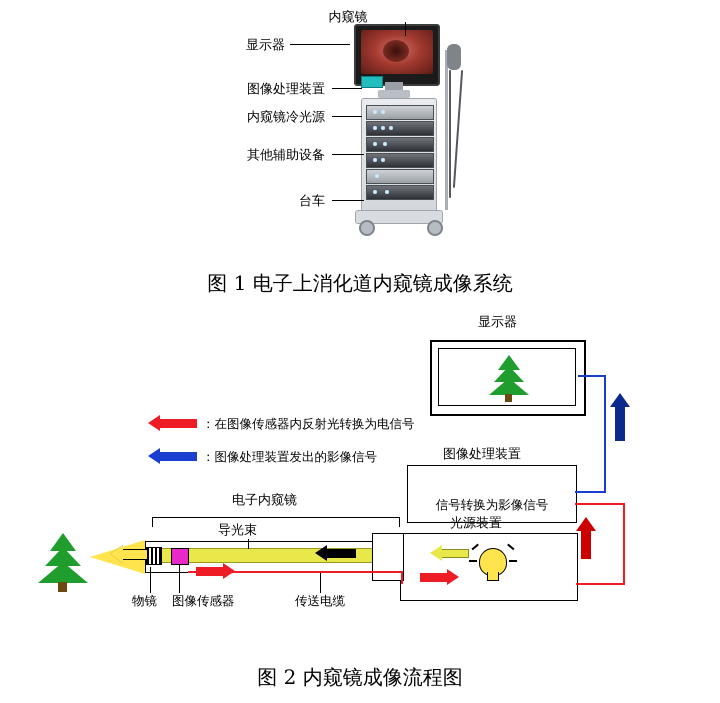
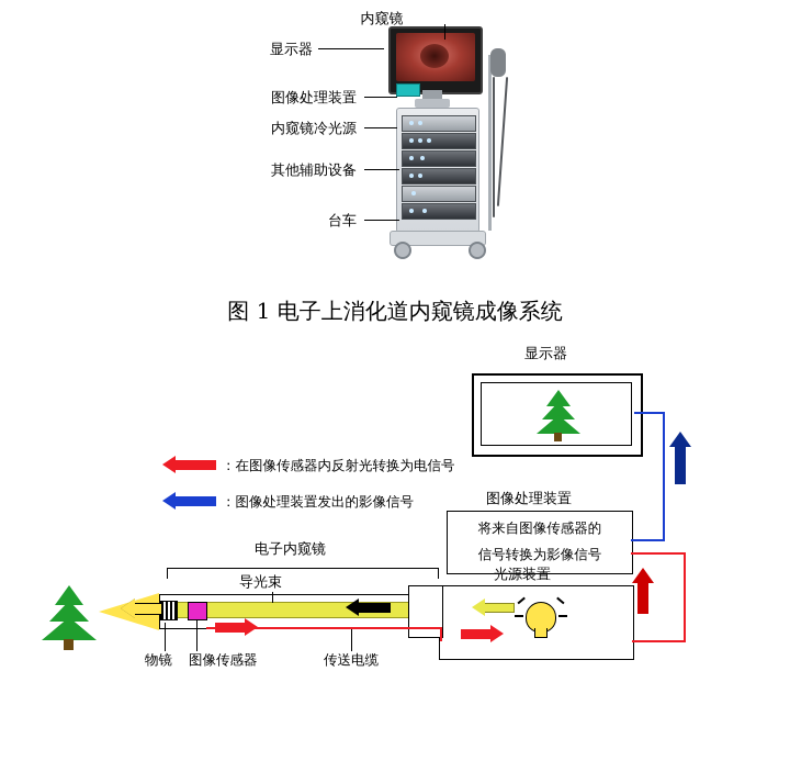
  内窥镜
  显示器
  图像处理装置
  内窥镜冷光源
  其他辅助设备
  台车
  图 1 电子上消化道内窥镜成像系统
  显示器
  ：在图像传感器内反射光转换为电信号
  ：图像处理装置发出的影像信号
  图像处理装置
+ 将来自图像传感器的
  信号转换为影像信号
  光源装置
  电子内窥镜
  导光束
  物镜
  图像传感器
  传送电缆
- 图 2 内窥镜成像流程图
